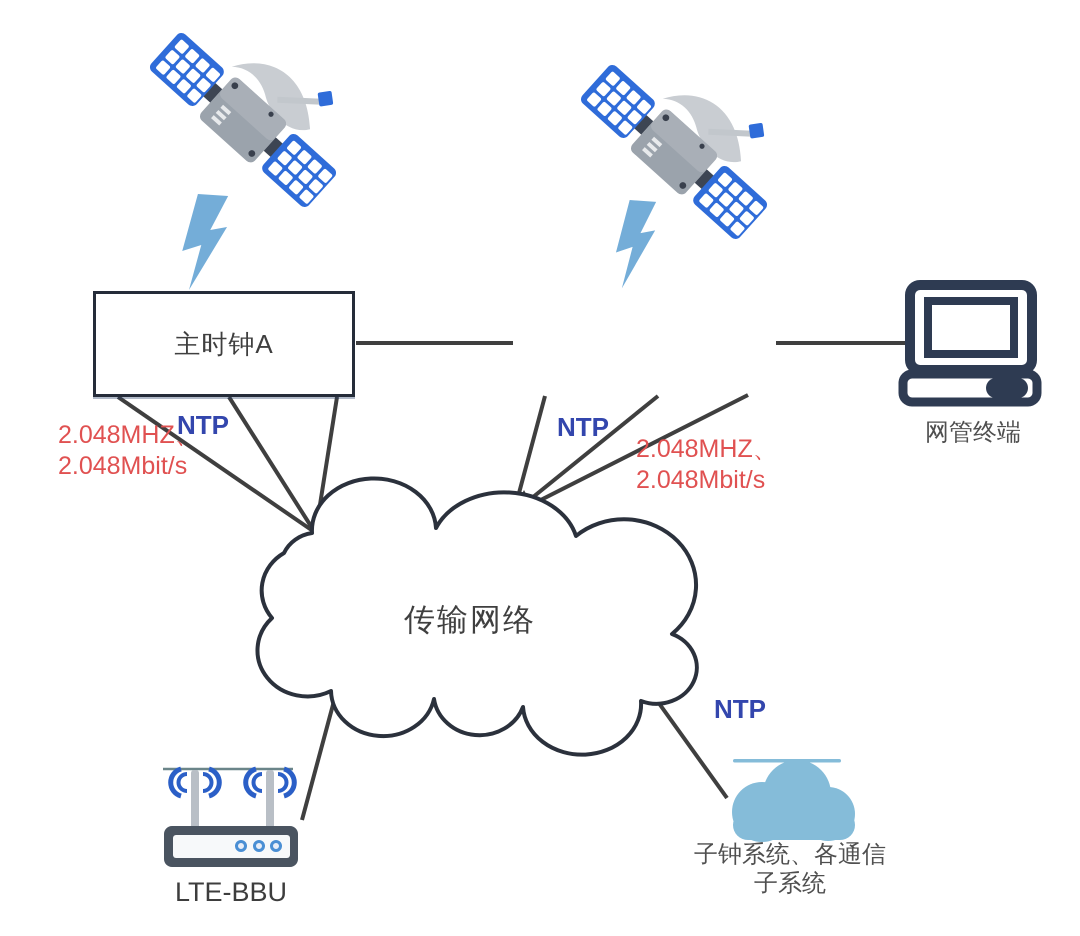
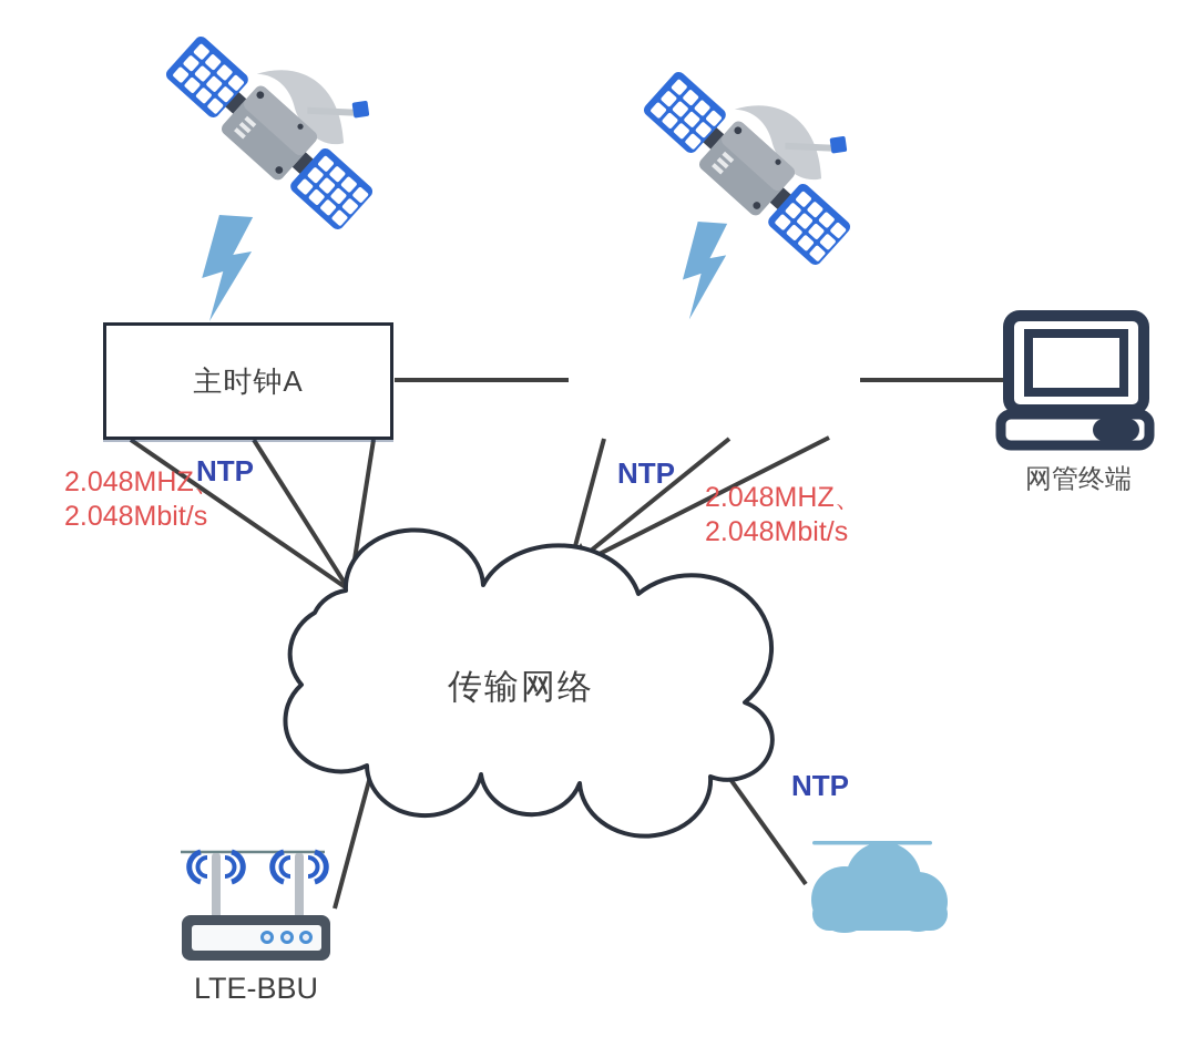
  主时钟A
  传输网络
  NTP
  NTP
  NTP
  2.048MHZ、
  2.048Mbit/s
  2.048MHZ、
  2.048Mbit/s
  网管终端
  LTE-BBU
- 子钟系统、各通信
- 子系统
